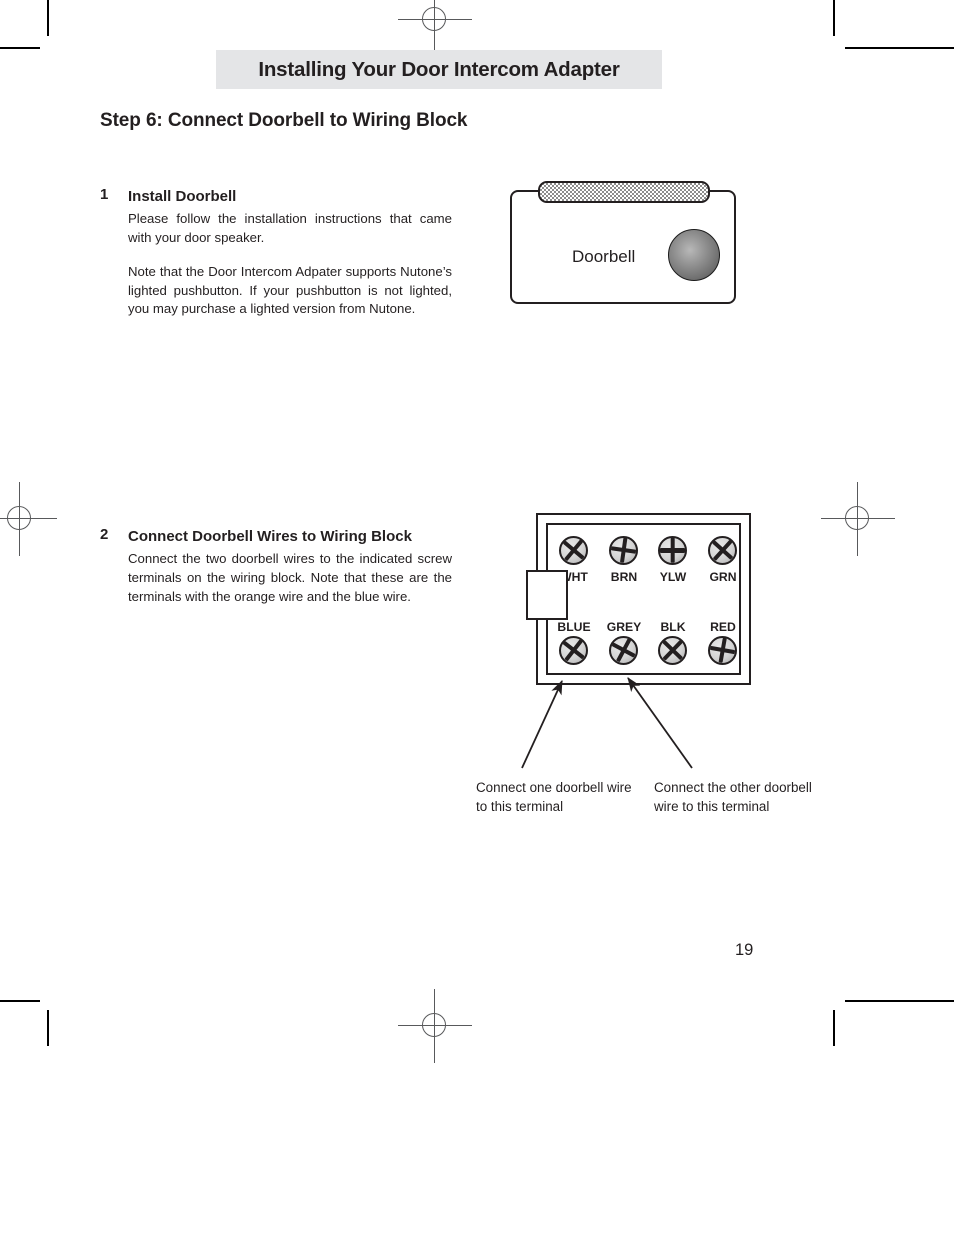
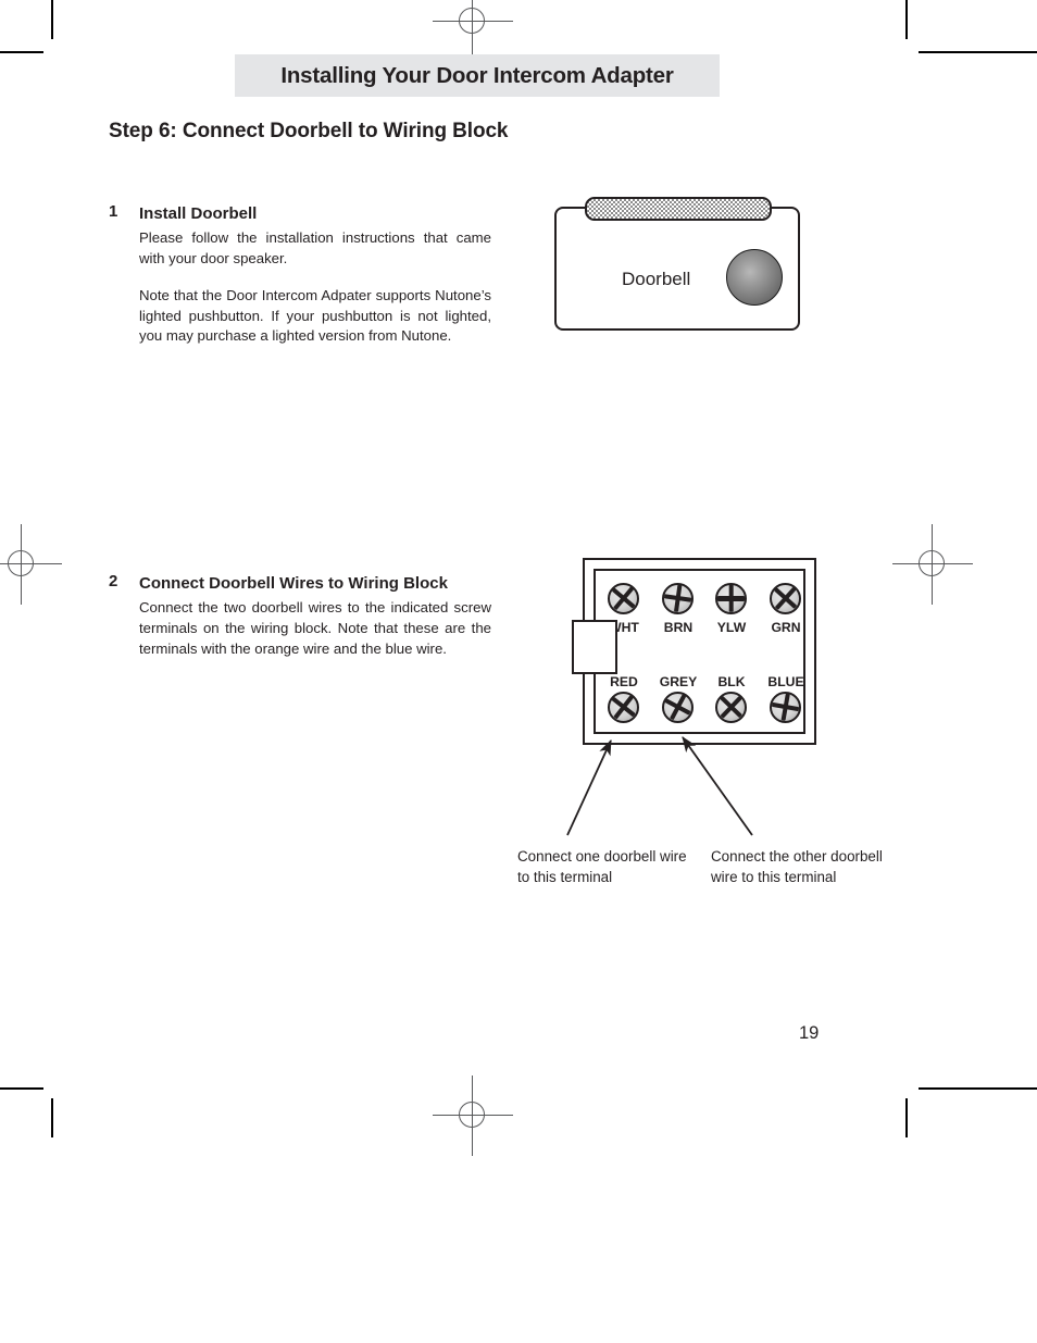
  Installing Your Door Intercom Adapter
  Step 6: Connect Doorbell to Wiring Block
  1
  Install Doorbell
  Please follow the installation instructions that came with your door speaker.
  Note that the Door Intercom Adpater supports Nutone’s lighted pushbutton. If your pushbutton is not lighted, you may purchase a lighted version from Nutone.
  Doorbell
  2
  Connect Doorbell Wires to Wiring Block
  Connect the two doorbell wires to the indicated screw terminals on the wiring block. Note that these are the terminals with the orange wire and the blue wire.
  BRN
  YLW
  GRN
- BLUE
+ RED
  GREY
  BLK
- RED
+ BLUE
  Connect one doorbell wire to this terminal
  Connect the other doorbell wire to this terminal
  19
